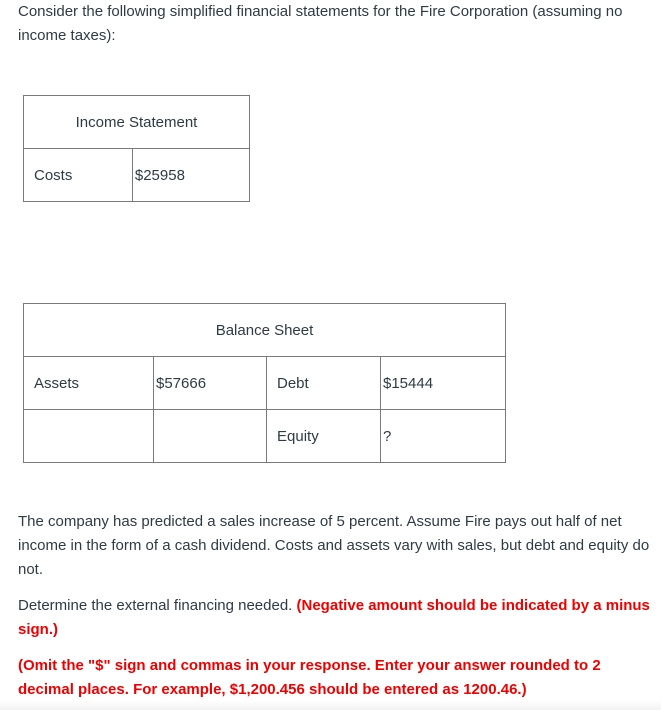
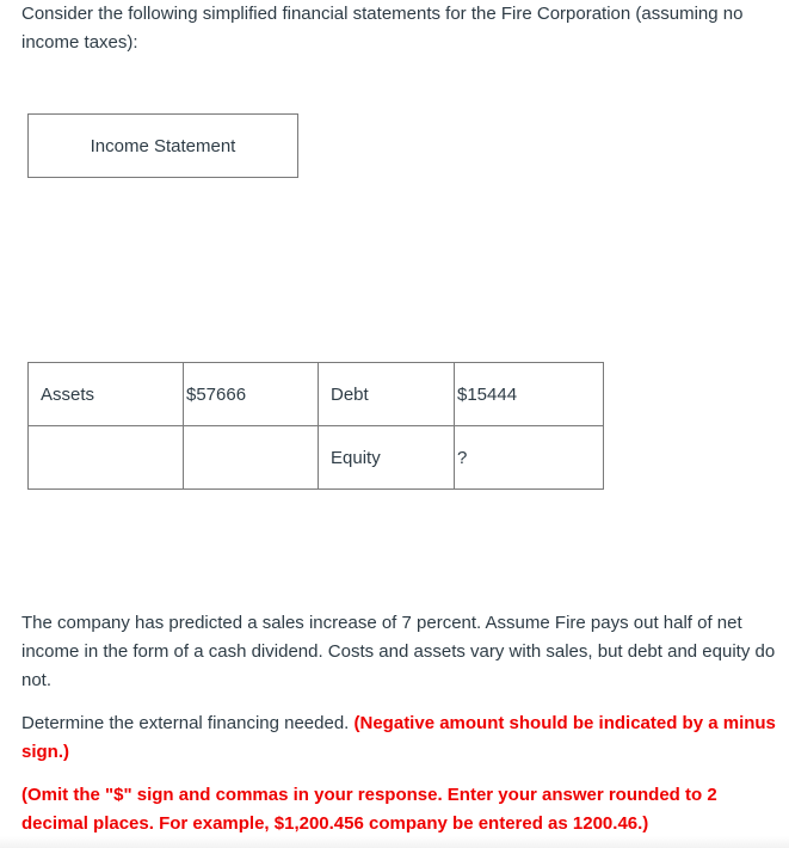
  Consider the following simplified financial statements for the Fire Corporation (assuming no income taxes):
  Income Statement
- Costs	$25958
- Balance Sheet
  Assets	$57666	Debt	$15444
  		Equity	?
- The company has predicted a sales increase of 5 percent. Assume Fire pays out half of net income in the form of a cash dividend. Costs and assets vary with sales, but debt and equity do not.
+ The company has predicted a sales increase of 7 percent. Assume Fire pays out half of net income in the form of a cash dividend. Costs and assets vary with sales, but debt and equity do not.
  Determine the external financing needed. (Negative amount should be indicated by a minus sign.)
- (Omit the "$" sign and commas in your response. Enter your answer rounded to 2 decimal places. For example, $1,200.456 should be entered as 1200.46.)
+ (Omit the "$" sign and commas in your response. Enter your answer rounded to 2 decimal places. For example, $1,200.456 company be entered as 1200.46.)
